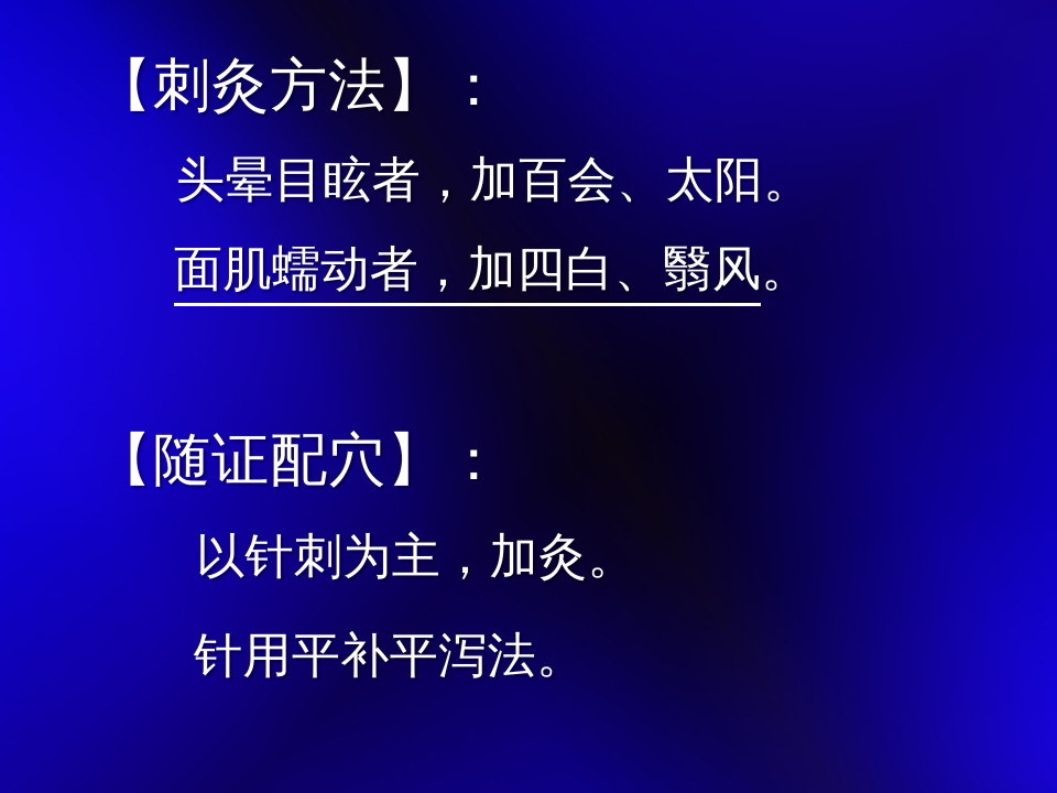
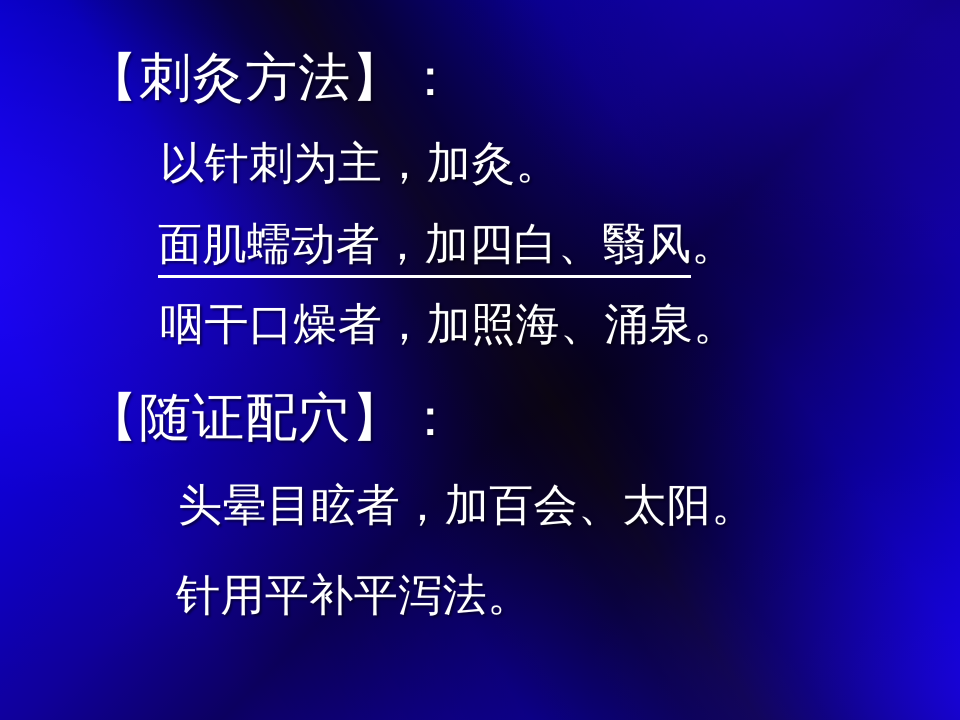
  【刺灸方法】：
- 头晕目眩者，加百会、太阳。
+ 以针刺为主，加灸。
  面肌蠕动者，加四白、翳风。
+ 咽干口燥者，加照海、涌泉。
  【随证配穴】：
- 以针刺为主，加灸。
+ 头晕目眩者，加百会、太阳。
  针用平补平泻法。
